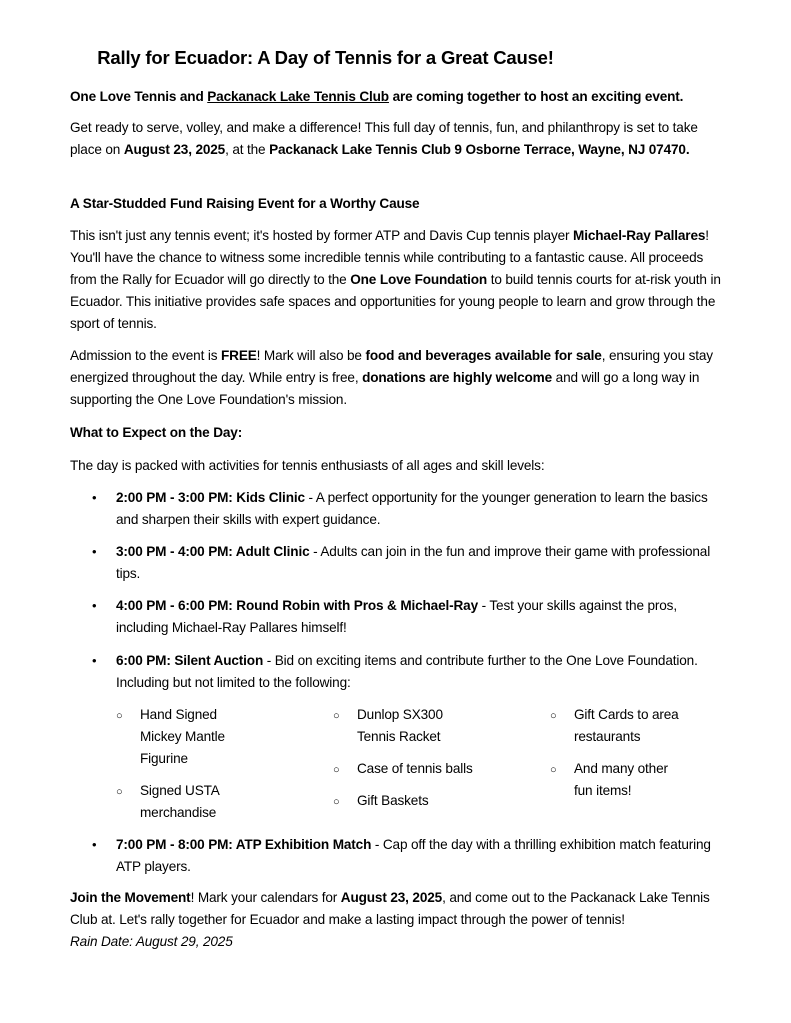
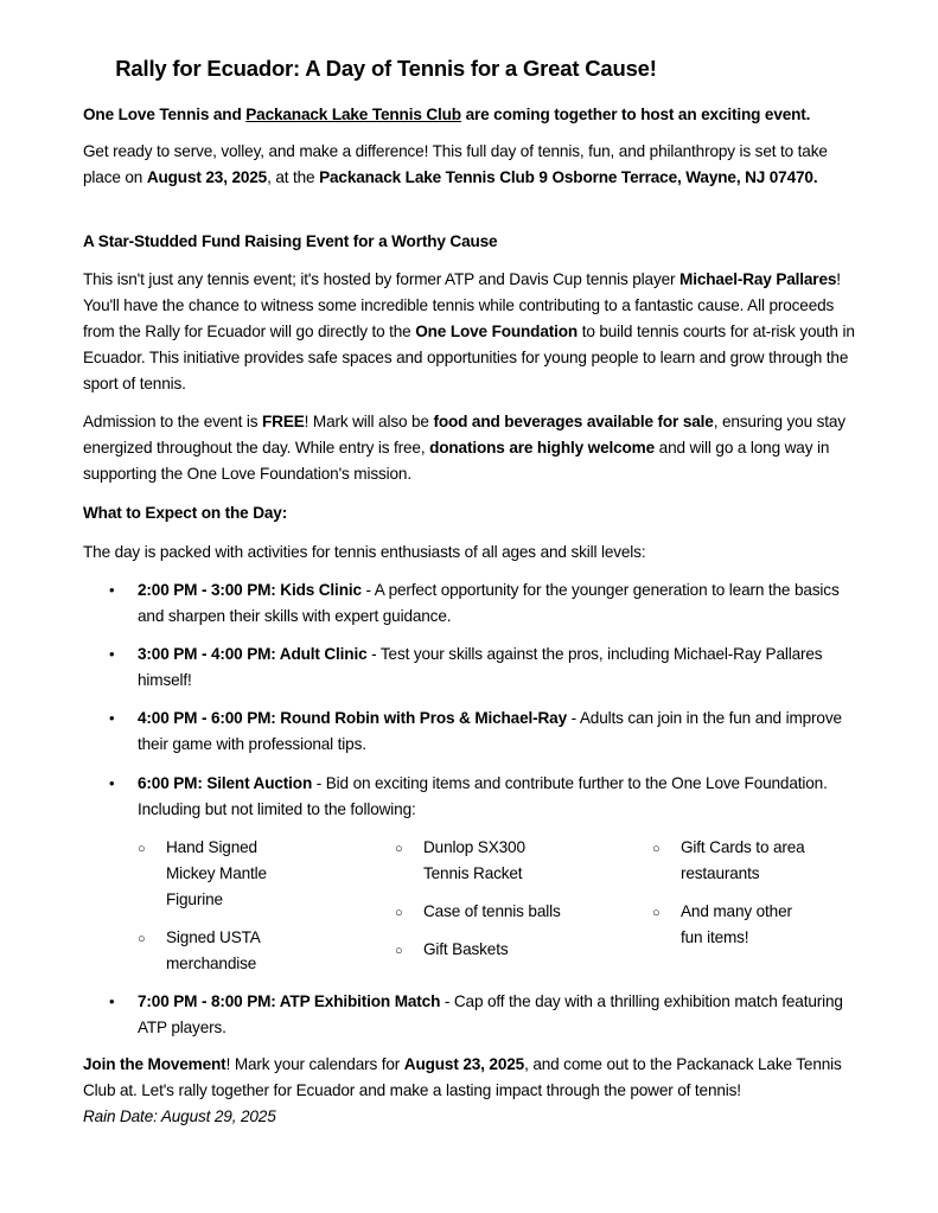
  Rally for Ecuador: A Day of Tennis for a Great Cause!
  One Love Tennis and Packanack Lake Tennis Club are coming together to host an exciting event.
  Get ready to serve, volley, and make a difference! This full day of tennis, fun, and philanthropy is set to take place on August 23, 2025, at the Packanack Lake Tennis Club 9 Osborne Terrace, Wayne, NJ 07470.
  A Star-Studded Fund Raising Event for a Worthy Cause
  This isn't just any tennis event; it's hosted by former ATP and Davis Cup tennis player Michael-Ray Pallares! You'll have the chance to witness some incredible tennis while contributing to a fantastic cause. All proceeds from the Rally for Ecuador will go directly to the One Love Foundation to build tennis courts for at-risk youth in Ecuador. This initiative provides safe spaces and opportunities for young people to learn and grow through the sport of tennis.
  Admission to the event is FREE! Mark will also be food and beverages available for sale, ensuring you stay energized throughout the day. While entry is free, donations are highly welcome and will go a long way in supporting the One Love Foundation's mission.
  What to Expect on the Day:
  The day is packed with activities for tennis enthusiasts of all ages and skill levels:
  •
  2:00 PM - 3:00 PM: Kids Clinic - A perfect opportunity for the younger generation to learn the basics and sharpen their skills with expert guidance.
  •
- 3:00 PM - 4:00 PM: Adult Clinic - Adults can join in the fun and improve their game with professional tips.
+ 3:00 PM - 4:00 PM: Adult Clinic - Test your skills against the pros, including Michael-Ray Pallares himself!
  •
- 4:00 PM - 6:00 PM: Round Robin with Pros & Michael-Ray - Test your skills against the pros, including Michael-Ray Pallares himself!
+ 4:00 PM - 6:00 PM: Round Robin with Pros & Michael-Ray - Adults can join in the fun and improve their game with professional tips.
  •
  6:00 PM: Silent Auction - Bid on exciting items and contribute further to the One Love Foundation. Including but not limited to the following:
  ○
  Hand Signed
  Mickey Mantle
  Figurine
  ○
  Signed USTA
  merchandise
  ○
  Dunlop SX300
  Tennis Racket
  ○
  Case of tennis balls
  ○
  Gift Baskets
  ○
  Gift Cards to area
  restaurants
  ○
  And many other
  fun items!
  •
  7:00 PM - 8:00 PM: ATP Exhibition Match - Cap off the day with a thrilling exhibition match featuring ATP players.
  Join the Movement! Mark your calendars for August 23, 2025, and come out to the Packanack Lake Tennis Club at. Let's rally together for Ecuador and make a lasting impact through the power of tennis!
  Rain Date: August 29, 2025
